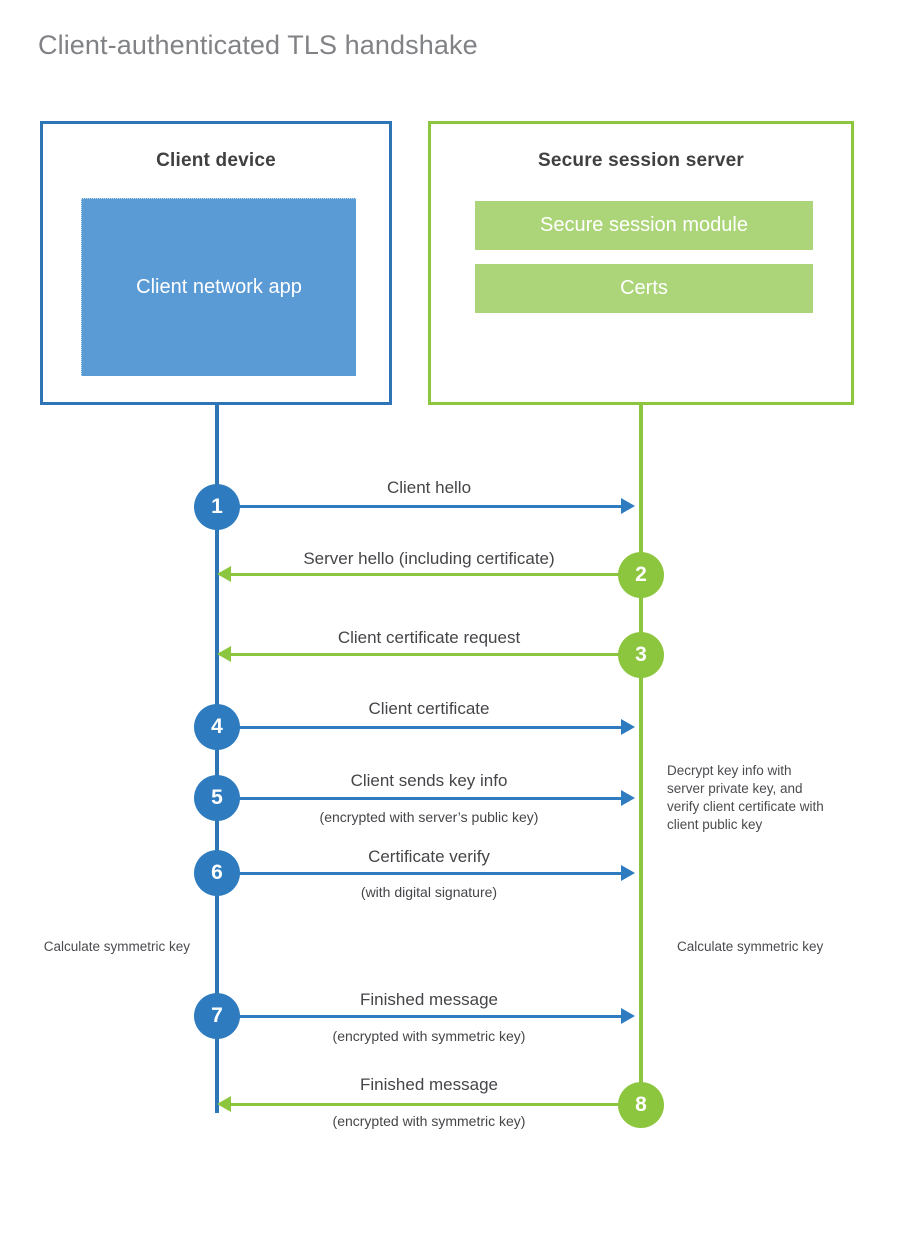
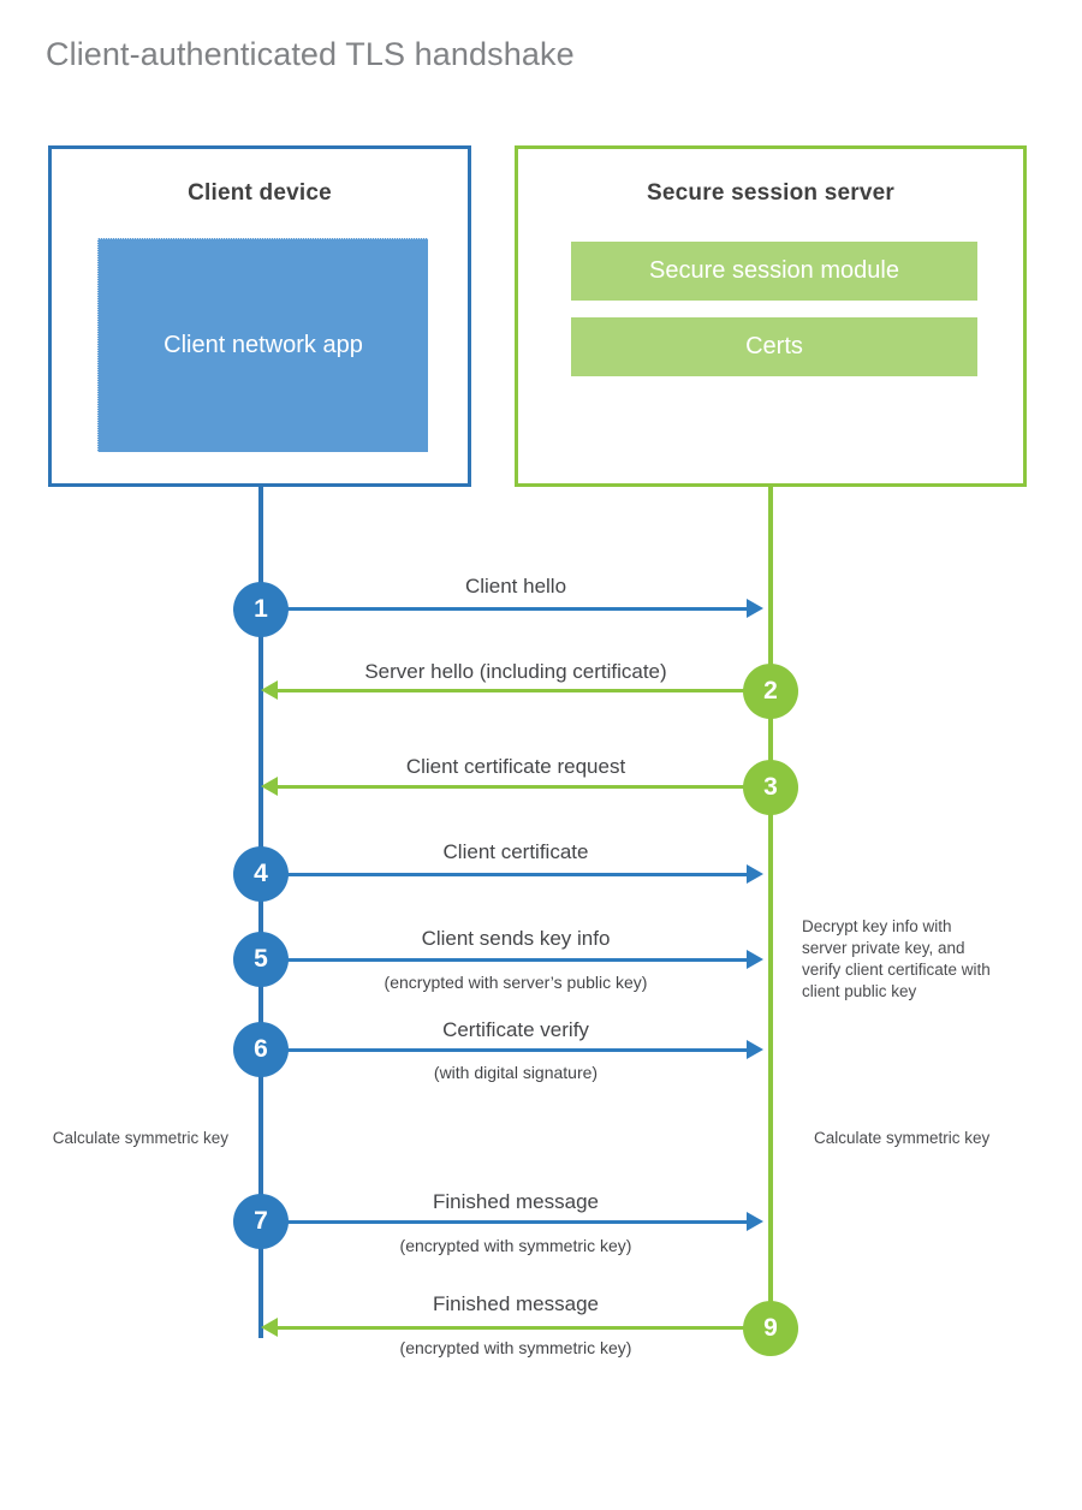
  Client-authenticated TLS handshake
  Client device
  Client network app
  Secure session server
  Secure session module
  Certs
  1
  Client hello
  2
  Server hello (including certificate)
  3
  Client certificate request
  4
  Client certificate
  5
  Client sends key info
  (encrypted with server’s public key)
  6
  Certificate verify
  (with digital signature)
  7
  Finished message
  (encrypted with symmetric key)
- 8
+ 9
  Finished message
  (encrypted with symmetric key)
  Decrypt key info with server private key, and verify client certificate with client public key
  Calculate symmetric key
  Calculate symmetric key
